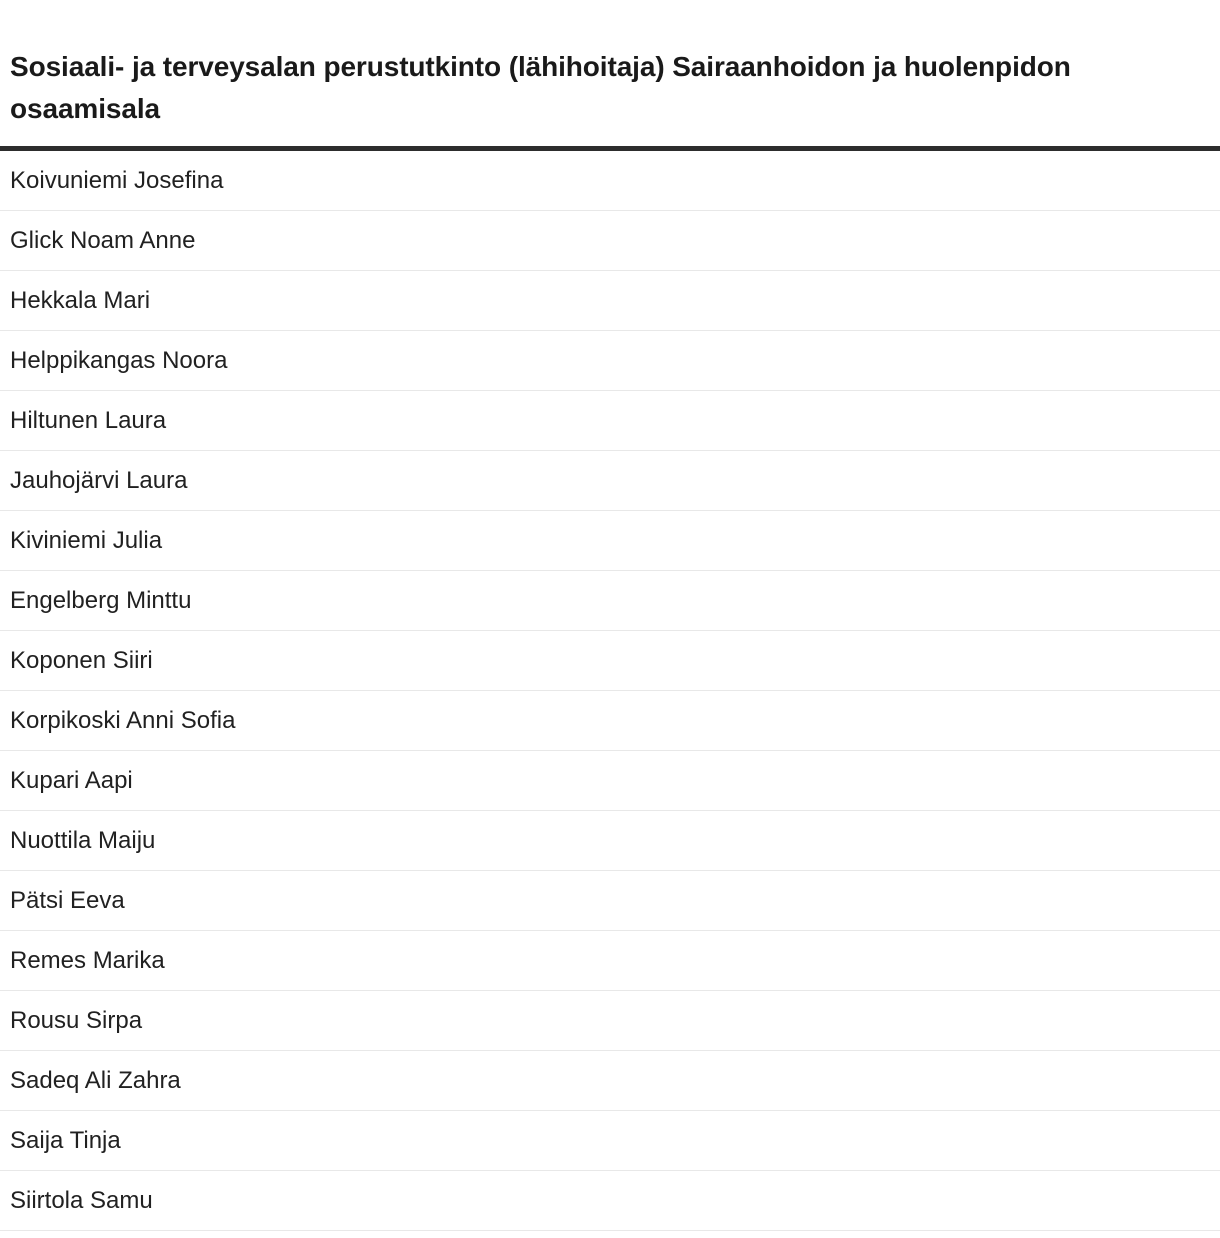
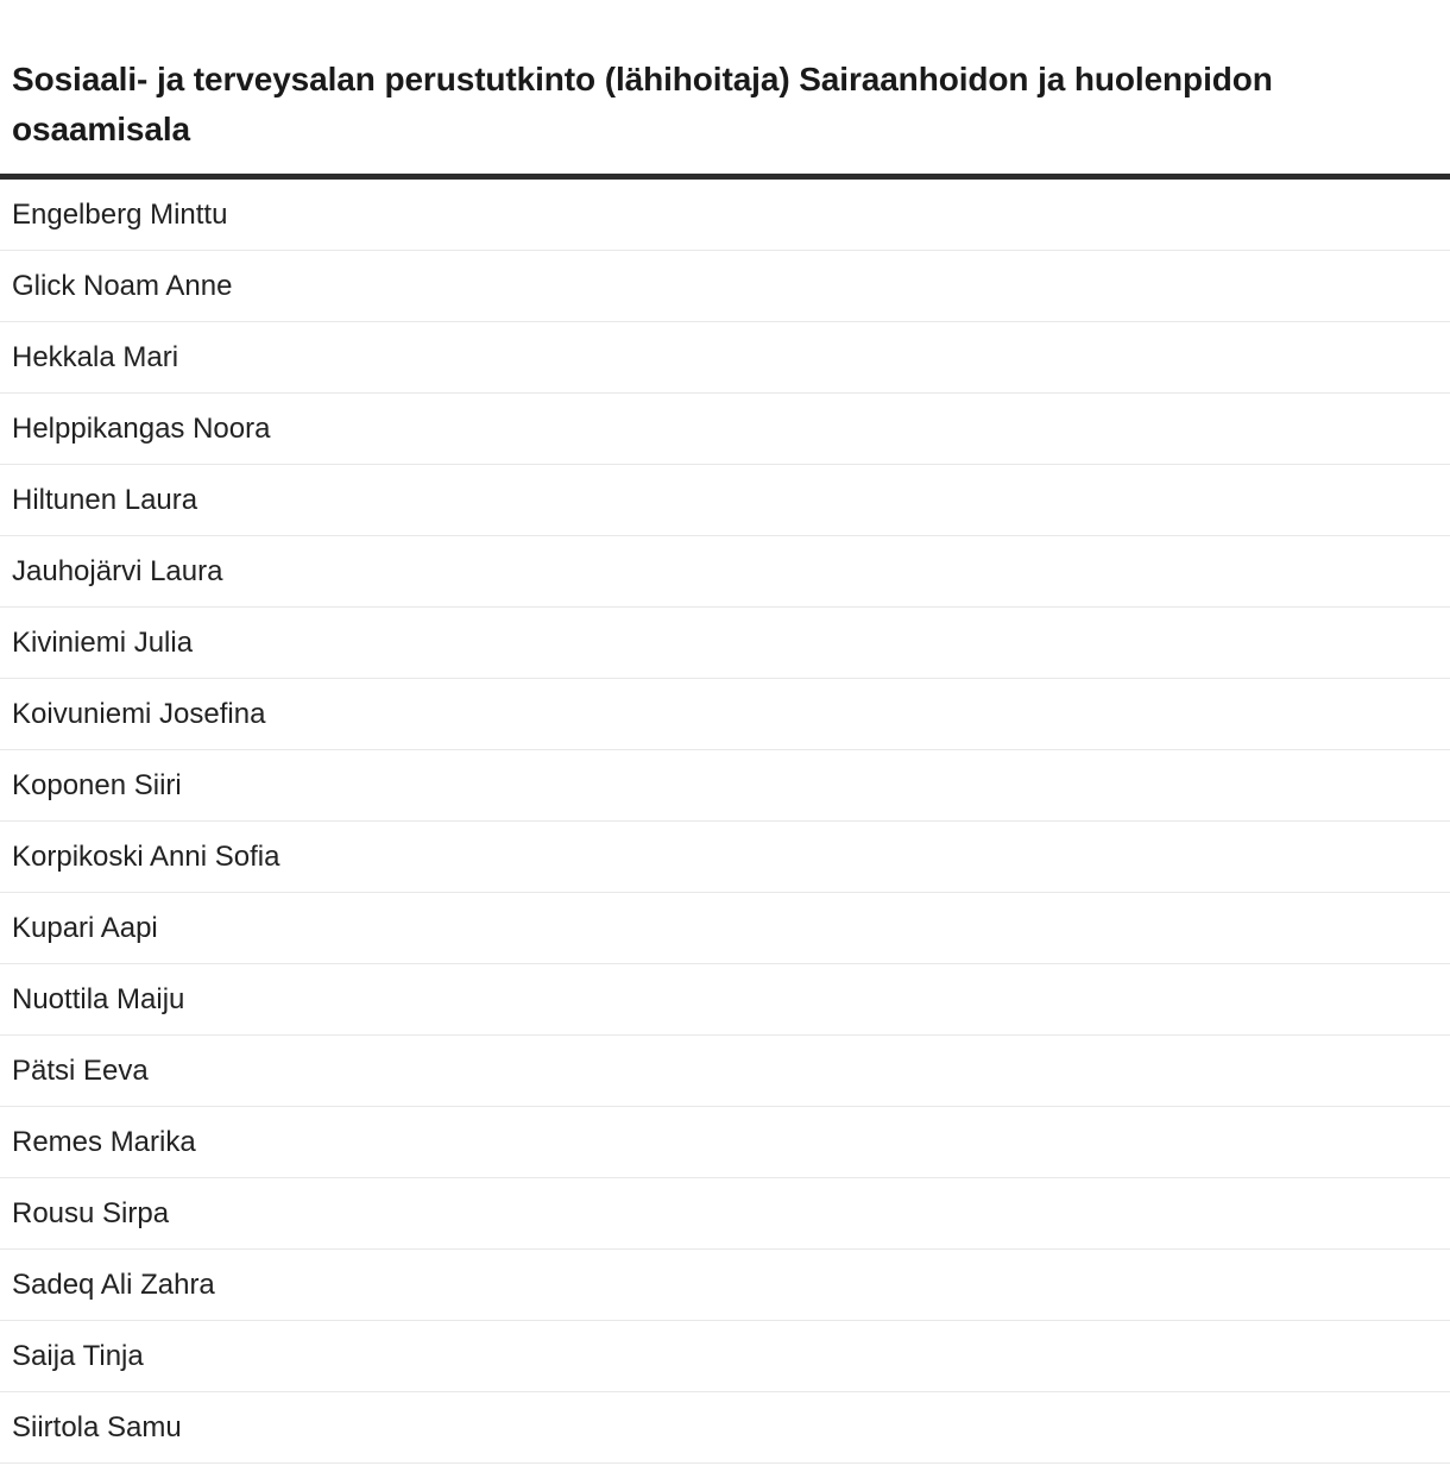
  Sosiaali- ja terveysalan perustutkinto (lähihoitaja) Sairaanhoidon ja huolenpidon osaamisala
- Koivuniemi Josefina
+ Engelberg Minttu
  Glick Noam Anne
  Hekkala Mari
  Helppikangas Noora
  Hiltunen Laura
  Jauhojärvi Laura
  Kiviniemi Julia
- Engelberg Minttu
+ Koivuniemi Josefina
  Koponen Siiri
  Korpikoski Anni Sofia
  Kupari Aapi
  Nuottila Maiju
  Pätsi Eeva
  Remes Marika
  Rousu Sirpa
  Sadeq Ali Zahra
  Saija Tinja
  Siirtola Samu
